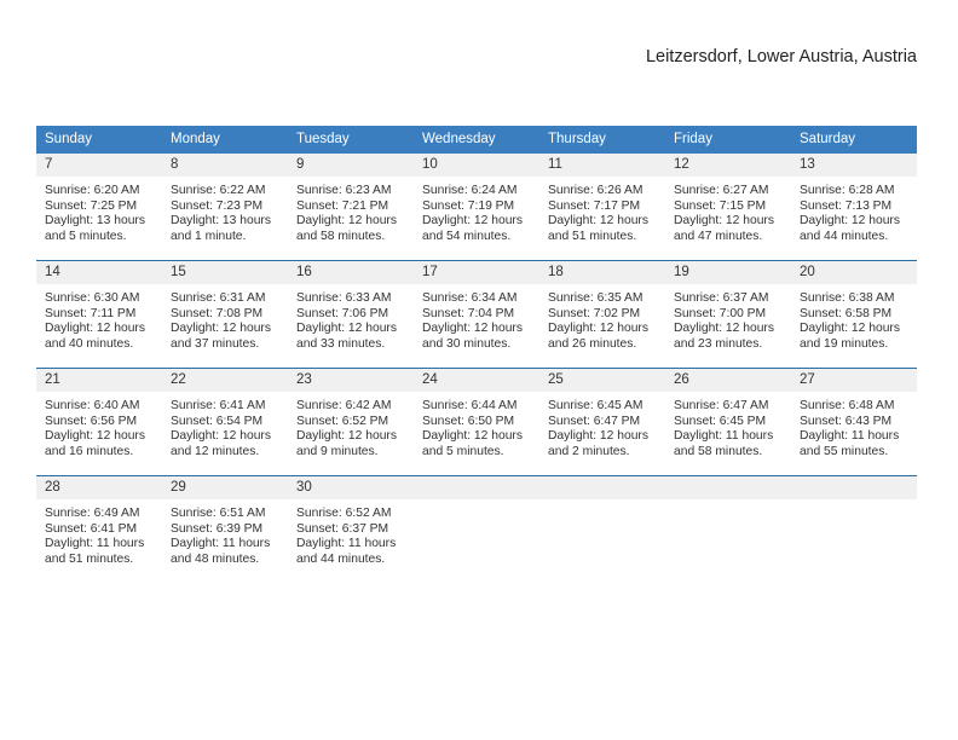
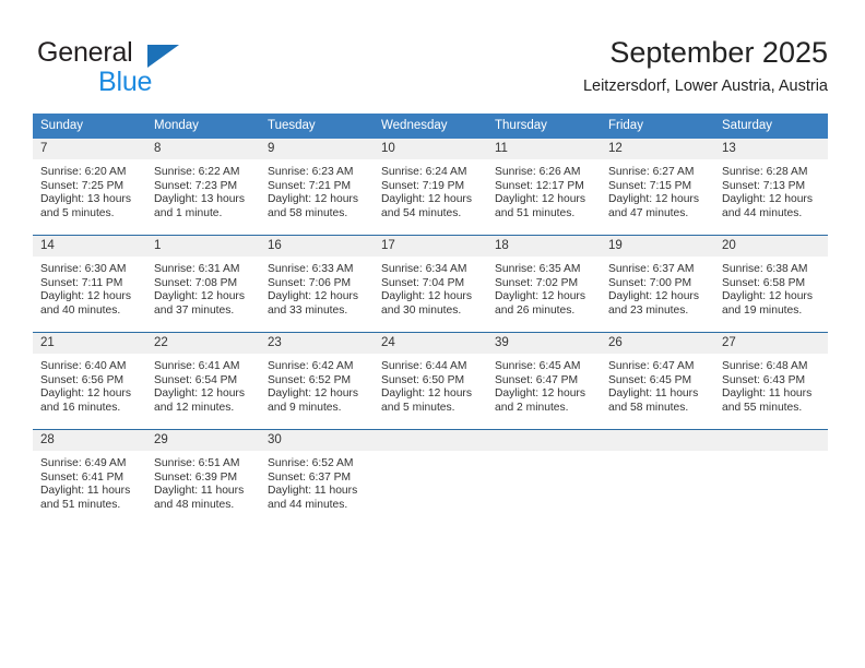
+ General
+ Blue
+ September 2025
  Leitzersdorf, Lower Austria, Austria
  Sunday	Monday	Tuesday	Wednesday	Thursday	Friday	Saturday
- 7Sunrise: 6:20 AM Sunset: 7:25 PM Daylight: 13 hours and 5 minutes.	8Sunrise: 6:22 AM Sunset: 7:23 PM Daylight: 13 hours and 1 minute.	9Sunrise: 6:23 AM Sunset: 7:21 PM Daylight: 12 hours and 58 minutes.	10Sunrise: 6:24 AM Sunset: 7:19 PM Daylight: 12 hours and 54 minutes.	11Sunrise: 6:26 AM Sunset: 7:17 PM Daylight: 12 hours and 51 minutes.	12Sunrise: 6:27 AM Sunset: 7:15 PM Daylight: 12 hours and 47 minutes.	13Sunrise: 6:28 AM Sunset: 7:13 PM Daylight: 12 hours and 44 minutes.
+ 7Sunrise: 6:20 AM Sunset: 7:25 PM Daylight: 13 hours and 5 minutes.	8Sunrise: 6:22 AM Sunset: 7:23 PM Daylight: 13 hours and 1 minute.	9Sunrise: 6:23 AM Sunset: 7:21 PM Daylight: 12 hours and 58 minutes.	10Sunrise: 6:24 AM Sunset: 7:19 PM Daylight: 12 hours and 54 minutes.	11Sunrise: 6:26 AM Sunset: 12:17 PM Daylight: 12 hours and 51 minutes.	12Sunrise: 6:27 AM Sunset: 7:15 PM Daylight: 12 hours and 47 minutes.	13Sunrise: 6:28 AM Sunset: 7:13 PM Daylight: 12 hours and 44 minutes.
- 14Sunrise: 6:30 AM Sunset: 7:11 PM Daylight: 12 hours and 40 minutes.	15Sunrise: 6:31 AM Sunset: 7:08 PM Daylight: 12 hours and 37 minutes.	16Sunrise: 6:33 AM Sunset: 7:06 PM Daylight: 12 hours and 33 minutes.	17Sunrise: 6:34 AM Sunset: 7:04 PM Daylight: 12 hours and 30 minutes.	18Sunrise: 6:35 AM Sunset: 7:02 PM Daylight: 12 hours and 26 minutes.	19Sunrise: 6:37 AM Sunset: 7:00 PM Daylight: 12 hours and 23 minutes.	20Sunrise: 6:38 AM Sunset: 6:58 PM Daylight: 12 hours and 19 minutes.
+ 14Sunrise: 6:30 AM Sunset: 7:11 PM Daylight: 12 hours and 40 minutes.	1Sunrise: 6:31 AM Sunset: 7:08 PM Daylight: 12 hours and 37 minutes.	16Sunrise: 6:33 AM Sunset: 7:06 PM Daylight: 12 hours and 33 minutes.	17Sunrise: 6:34 AM Sunset: 7:04 PM Daylight: 12 hours and 30 minutes.	18Sunrise: 6:35 AM Sunset: 7:02 PM Daylight: 12 hours and 26 minutes.	19Sunrise: 6:37 AM Sunset: 7:00 PM Daylight: 12 hours and 23 minutes.	20Sunrise: 6:38 AM Sunset: 6:58 PM Daylight: 12 hours and 19 minutes.
- 21Sunrise: 6:40 AM Sunset: 6:56 PM Daylight: 12 hours and 16 minutes.	22Sunrise: 6:41 AM Sunset: 6:54 PM Daylight: 12 hours and 12 minutes.	23Sunrise: 6:42 AM Sunset: 6:52 PM Daylight: 12 hours and 9 minutes.	24Sunrise: 6:44 AM Sunset: 6:50 PM Daylight: 12 hours and 5 minutes.	25Sunrise: 6:45 AM Sunset: 6:47 PM Daylight: 12 hours and 2 minutes.	26Sunrise: 6:47 AM Sunset: 6:45 PM Daylight: 11 hours and 58 minutes.	27Sunrise: 6:48 AM Sunset: 6:43 PM Daylight: 11 hours and 55 minutes.
+ 21Sunrise: 6:40 AM Sunset: 6:56 PM Daylight: 12 hours and 16 minutes.	22Sunrise: 6:41 AM Sunset: 6:54 PM Daylight: 12 hours and 12 minutes.	23Sunrise: 6:42 AM Sunset: 6:52 PM Daylight: 12 hours and 9 minutes.	24Sunrise: 6:44 AM Sunset: 6:50 PM Daylight: 12 hours and 5 minutes.	39Sunrise: 6:45 AM Sunset: 6:47 PM Daylight: 12 hours and 2 minutes.	26Sunrise: 6:47 AM Sunset: 6:45 PM Daylight: 11 hours and 58 minutes.	27Sunrise: 6:48 AM Sunset: 6:43 PM Daylight: 11 hours and 55 minutes.
  28Sunrise: 6:49 AM Sunset: 6:41 PM Daylight: 11 hours and 51 minutes.	29Sunrise: 6:51 AM Sunset: 6:39 PM Daylight: 11 hours and 48 minutes.	30Sunrise: 6:52 AM Sunset: 6:37 PM Daylight: 11 hours and 44 minutes.
